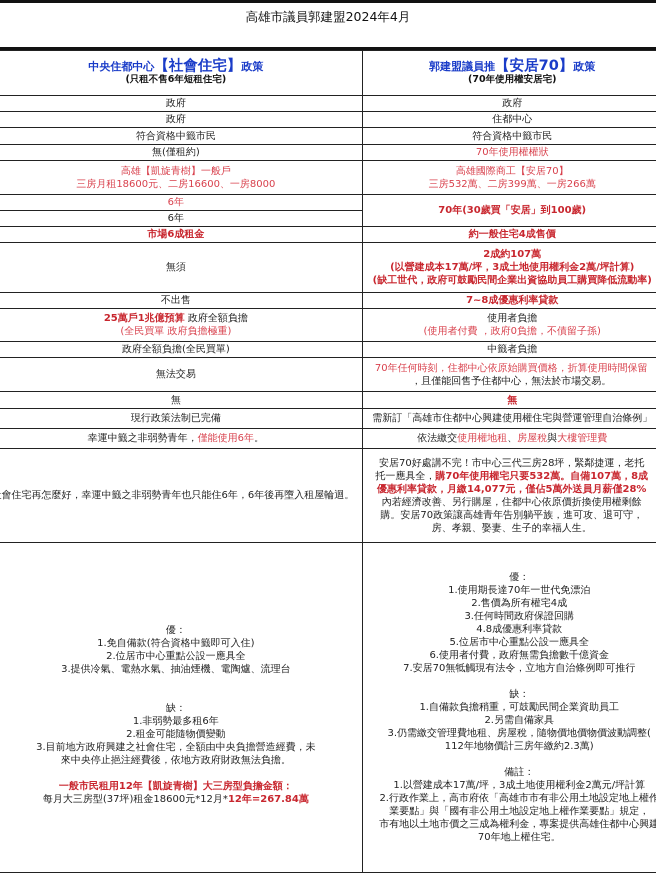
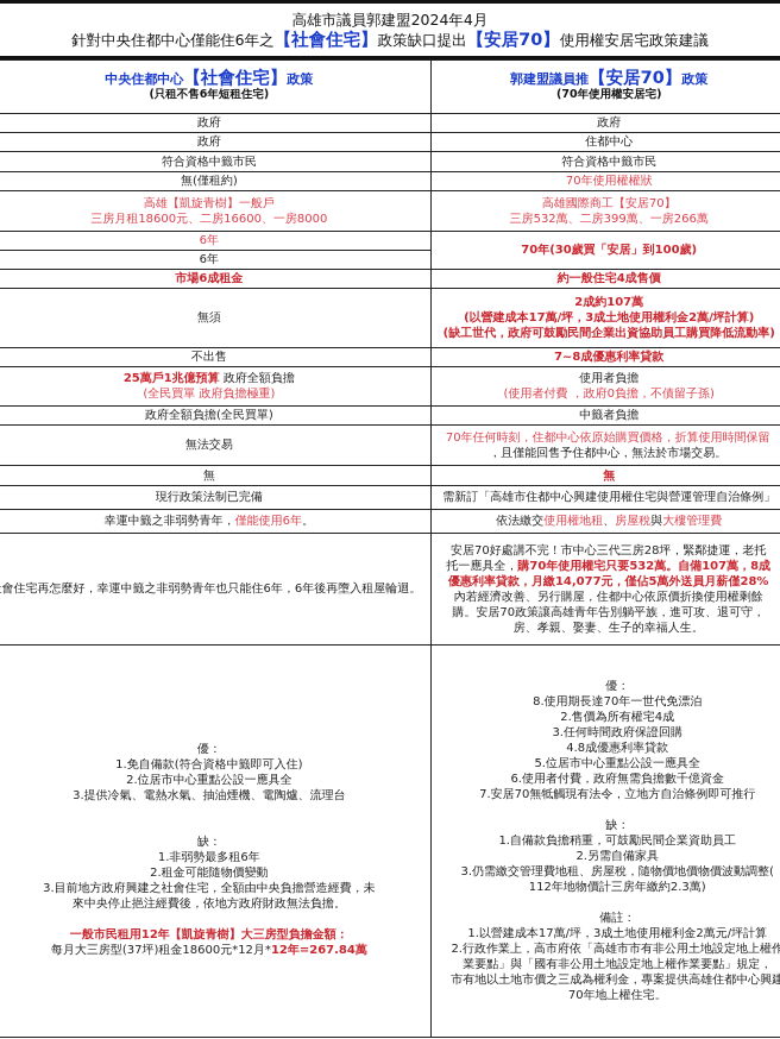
  高雄市議員郭建盟2024年4月
+ 針對中央住都中心僅能住6年之【社會住宅】政策缺口提出【安居70】使用權安居宅政策建議
  	中央住都中心【社會住宅】政策 (只租不售6年短租住宅)	郭建盟議員推【安居70】政策 (70年使用權安居宅)
  	政府	政府
  	政府	住都中心
  	符合資格中籤市民	符合資格中籤市民
  	無(僅租約)	70年使用權權狀
  	高雄【凱旋青樹】一般戶 三房月租18600元、二房16600、一房8000	高雄國際商工【安居70】 三房532萬、二房399萬、一房266萬
  	6年	70年(30歲買「安居」到100歲)
  	6年
  	市場6成租金	約一般住宅4成售價
  	無須	2成約107萬 (以營建成本17萬/坪，3成土地使用權利金2萬/坪計算) (缺工世代，政府可鼓勵民間企業出資協助員工購買降低流動率)
  	不出售	7~8成優惠利率貸款
  	25萬戶1兆億預算 政府全額負擔 (全民買單 政府負擔極重)	使用者負擔 (使用者付費 ，政府0負擔，不債留子孫)
  	政府全額負擔(全民買單)	中籤者負擔
  	無法交易	70年任何時刻，住都中心依原始購買價格，折算使用時間保留 ，且僅能回售予住都中心，無法於市場交易。
  	無	無
  	現行政策法制已完備	需新訂「高雄市住都中心興建使用權住宅與營運管理自治條例」
  	幸運中籤之非弱勢青年，僅能使用6年。	依法繳交使用權地租、房屋稅與大樓管理費
  	會住宅再怎麼好，幸運中籤之非弱勢青年也只能住6年，6年後再墮入租屋輪迴。	安居70好處講不完！市中心三代三房28坪，緊鄰捷運，老托 托一應具全，購70年使用權宅只要532萬。自備107萬，8成 優惠利率貸款，月繳14,077元，僅佔5萬外送員月薪僅28% 內若經濟改善、另行購屋，住都中心依原價折換使用權剩餘 購。安居70政策讓高雄青年告別躺平族，進可攻、退可守， 房、孝親、娶妻、生子的幸福人生。
- 	優： 1.免自備款(符合資格中籤即可入住) 2.位居市中心重點公設一應具全 3.提供冷氣、電熱水氣、抽油煙機、電陶爐、流理台 缺： 1.非弱勢最多租6年 2.租金可能隨物價變動 3.目前地方政府興建之社會住宅，全額由中央負擔營造經費，未 來中央停止挹注經費後，依地方政府財政無法負擔。 一般市民租用12年【凱旋青樹】大三房型負擔金額： 每月大三房型(37坪)租金18600元*12月*12年=267.84萬	優： 1.使用期長達70年一世代免漂泊 2.售價為所有權宅4成 3.任何時間政府保證回購 4.8成優惠利率貸款 5.位居市中心重點公設一應具全 6.使用者付費，政府無需負擔數千億資金 7.安居70無牴觸現有法令，立地方自治條例即可推行 缺： 1.自備款負擔稍重，可鼓勵民間企業資助員工 2.另需自備家具 3.仍需繳交管理費地租、房屋稅，隨物價地價物價波動調整( 112年地物價計三房年繳約2.3萬) 備註： 1.以營建成本17萬/坪，3成土地使用權利金2萬元/坪計算 2.行政作業上，高市府依「高雄市市有非公用土地設定地上權作 業要點」與「國有非公用土地設定地上權作業要點」規定， 市有地以土地市價之三成為權利金，專案提供高雄住都中心興建 70年地上權住宅。
+ 	優： 1.免自備款(符合資格中籤即可入住) 2.位居市中心重點公設一應具全 3.提供冷氣、電熱水氣、抽油煙機、電陶爐、流理台 缺： 1.非弱勢最多租6年 2.租金可能隨物價變動 3.目前地方政府興建之社會住宅，全額由中央負擔營造經費，未 來中央停止挹注經費後，依地方政府財政無法負擔。 一般市民租用12年【凱旋青樹】大三房型負擔金額： 每月大三房型(37坪)租金18600元*12月*12年=267.84萬	優： 8.使用期長達70年一世代免漂泊 2.售價為所有權宅4成 3.任何時間政府保證回購 4.8成優惠利率貸款 5.位居市中心重點公設一應具全 6.使用者付費，政府無需負擔數千億資金 7.安居70無牴觸現有法令，立地方自治條例即可推行 缺： 1.自備款負擔稍重，可鼓勵民間企業資助員工 2.另需自備家具 3.仍需繳交管理費地租、房屋稅，隨物價地價物價波動調整( 112年地物價計三房年繳約2.3萬) 備註： 1.以營建成本17萬/坪，3成土地使用權利金2萬元/坪計算 2.行政作業上，高市府依「高雄市市有非公用土地設定地上權作 業要點」與「國有非公用土地設定地上權作業要點」規定， 市有地以土地市價之三成為權利金，專案提供高雄住都中心興建 70年地上權住宅。
